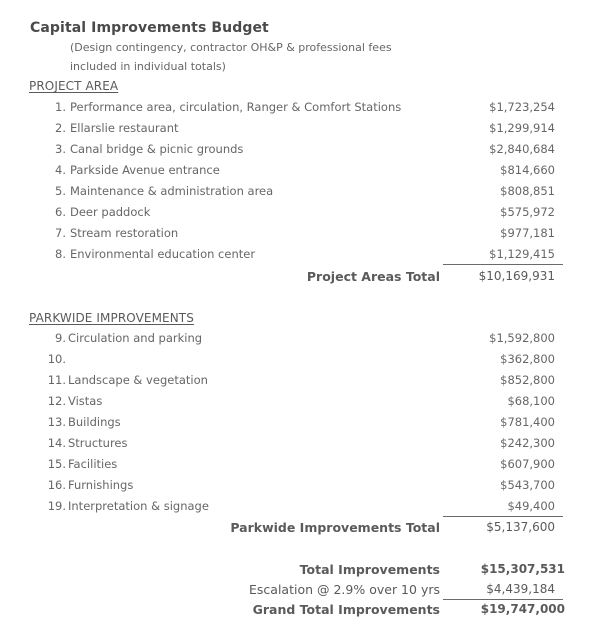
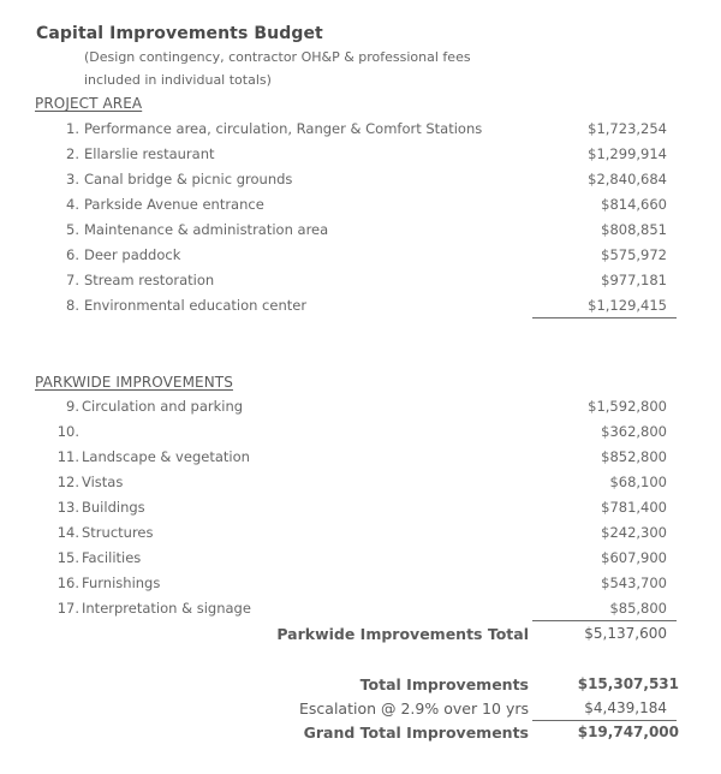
  Capital Improvements Budget
  (Design contingency, contractor OH&P & professional fees
  included in individual totals)
  PROJECT AREA
  1.
  Performance area, circulation, Ranger & Comfort Stations
  $1,723,254
  2.
  Ellarslie restaurant
  $1,299,914
  3.
  Canal bridge & picnic grounds
  $2,840,684
  4.
  Parkside Avenue entrance
  $814,660
  5.
  Maintenance & administration area
  $808,851
  6.
  Deer paddock
  $575,972
  7.
  Stream restoration
  $977,181
  8.
  Environmental education center
  $1,129,415
- Project Areas Total
- $10,169,931
  PARKWIDE IMPROVEMENTS
  9.
  Circulation and parking
  $1,592,800
  10.
  $362,800
  11.
  Landscape & vegetation
  $852,800
  12.
  Vistas
  $68,100
  13.
  Buildings
  $781,400
  14.
  Structures
  $242,300
  15.
  Facilities
  $607,900
  16.
  Furnishings
  $543,700
- 19.
+ 17.
  Interpretation & signage
- $49,400
+ $85,800
  Parkwide Improvements Total
  $5,137,600
  Total Improvements
  $15,307,531
  Escalation @ 2.9% over 10 yrs
  $4,439,184
  Grand Total Improvements
  $19,747,000
